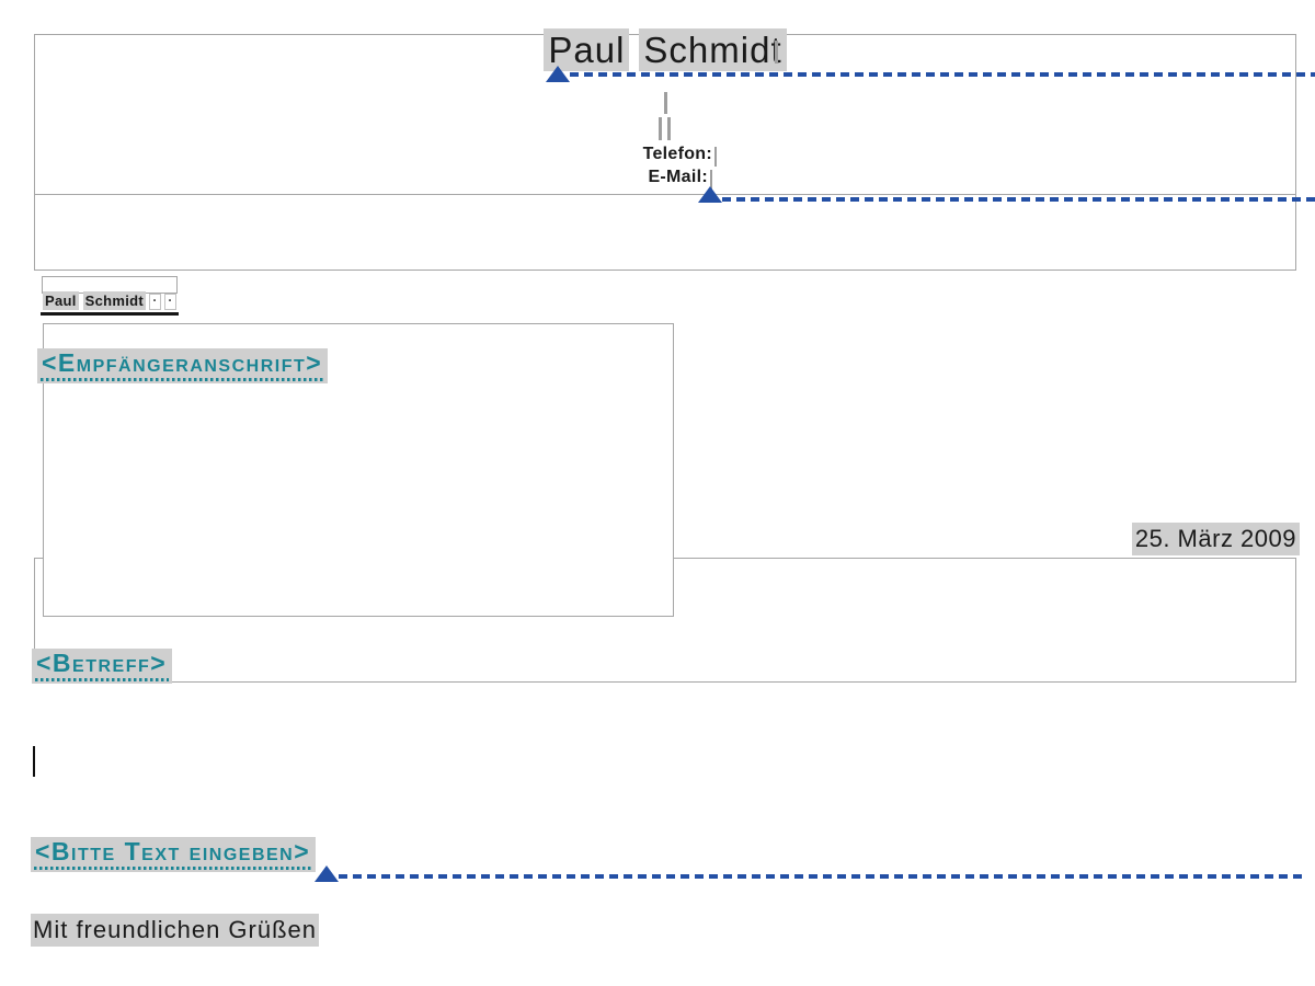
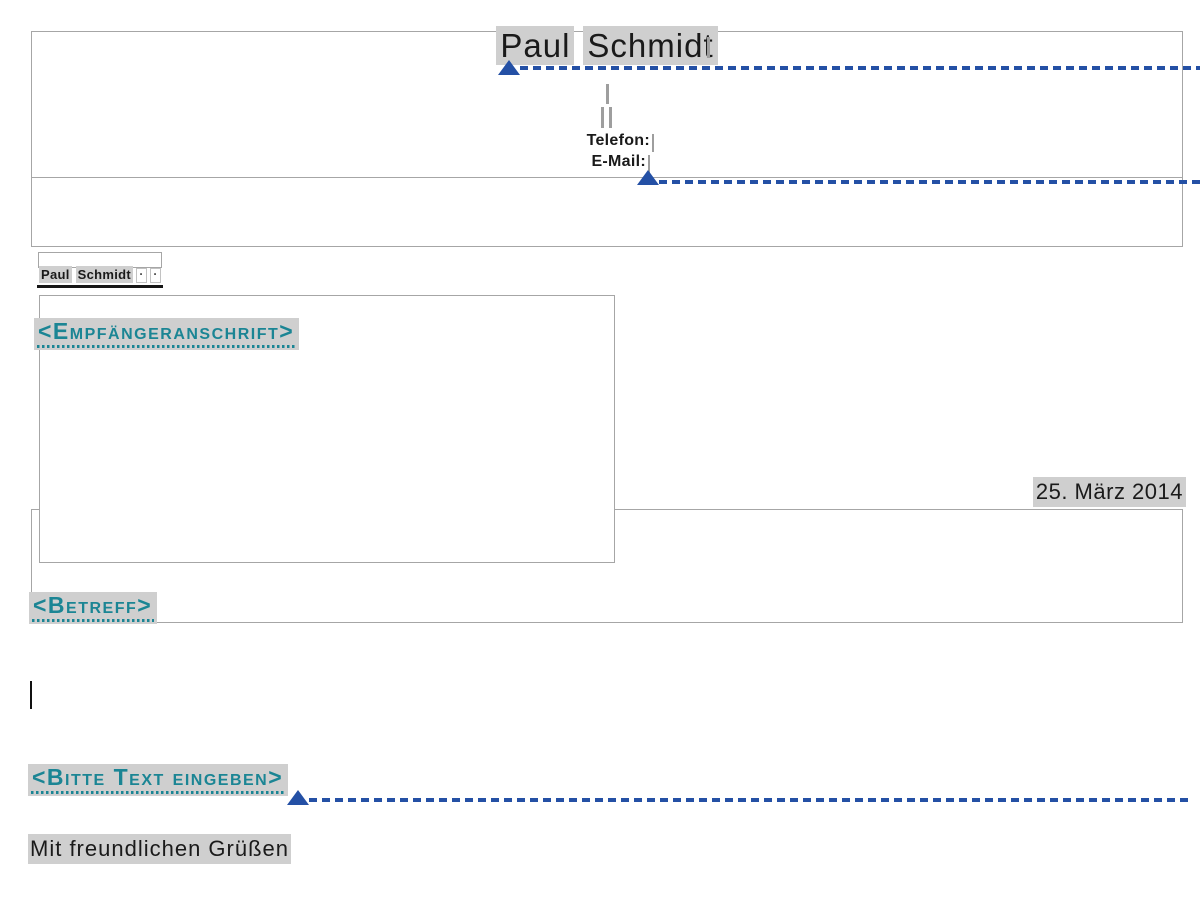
  Paul Schmid
  Telefon:
  E-Mail:
  Paul Schmidt · ·
  <Empfängeranschrift>
- 25. März 2009
+ 25. März 2014
  <Betreff>
  <Bitte Text eingeben>
  Mit freundlichen Grüßen
